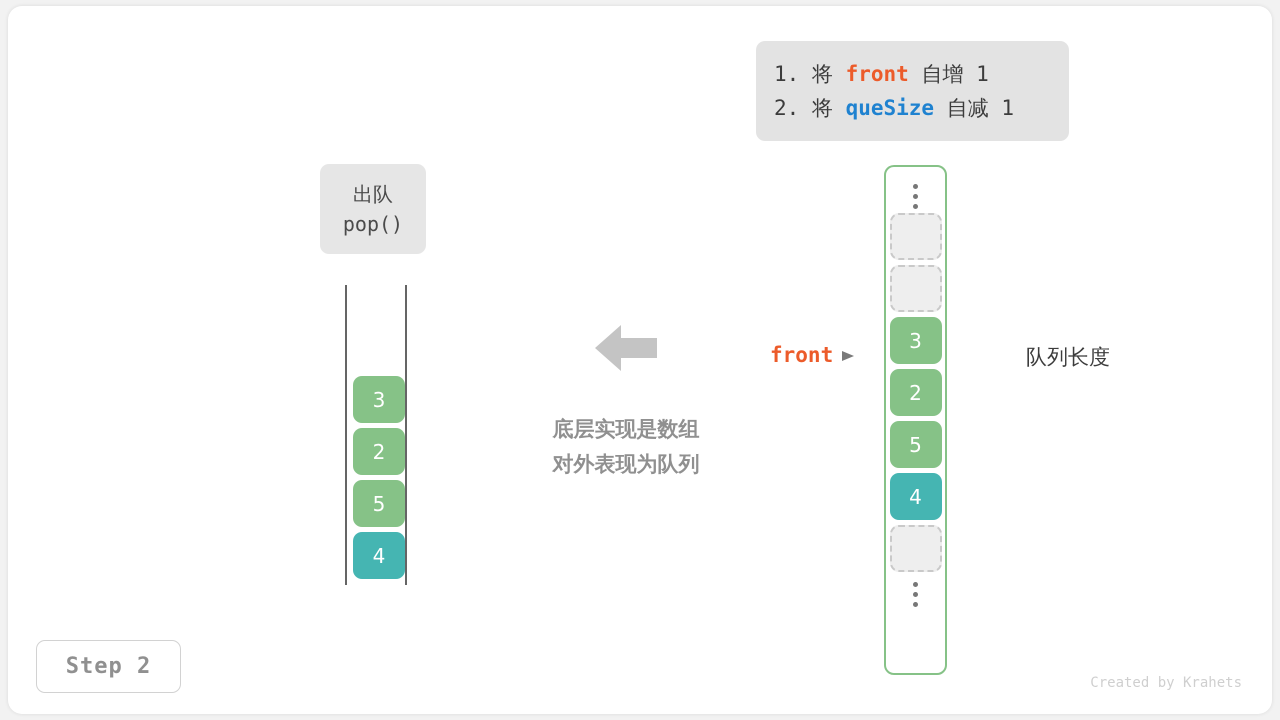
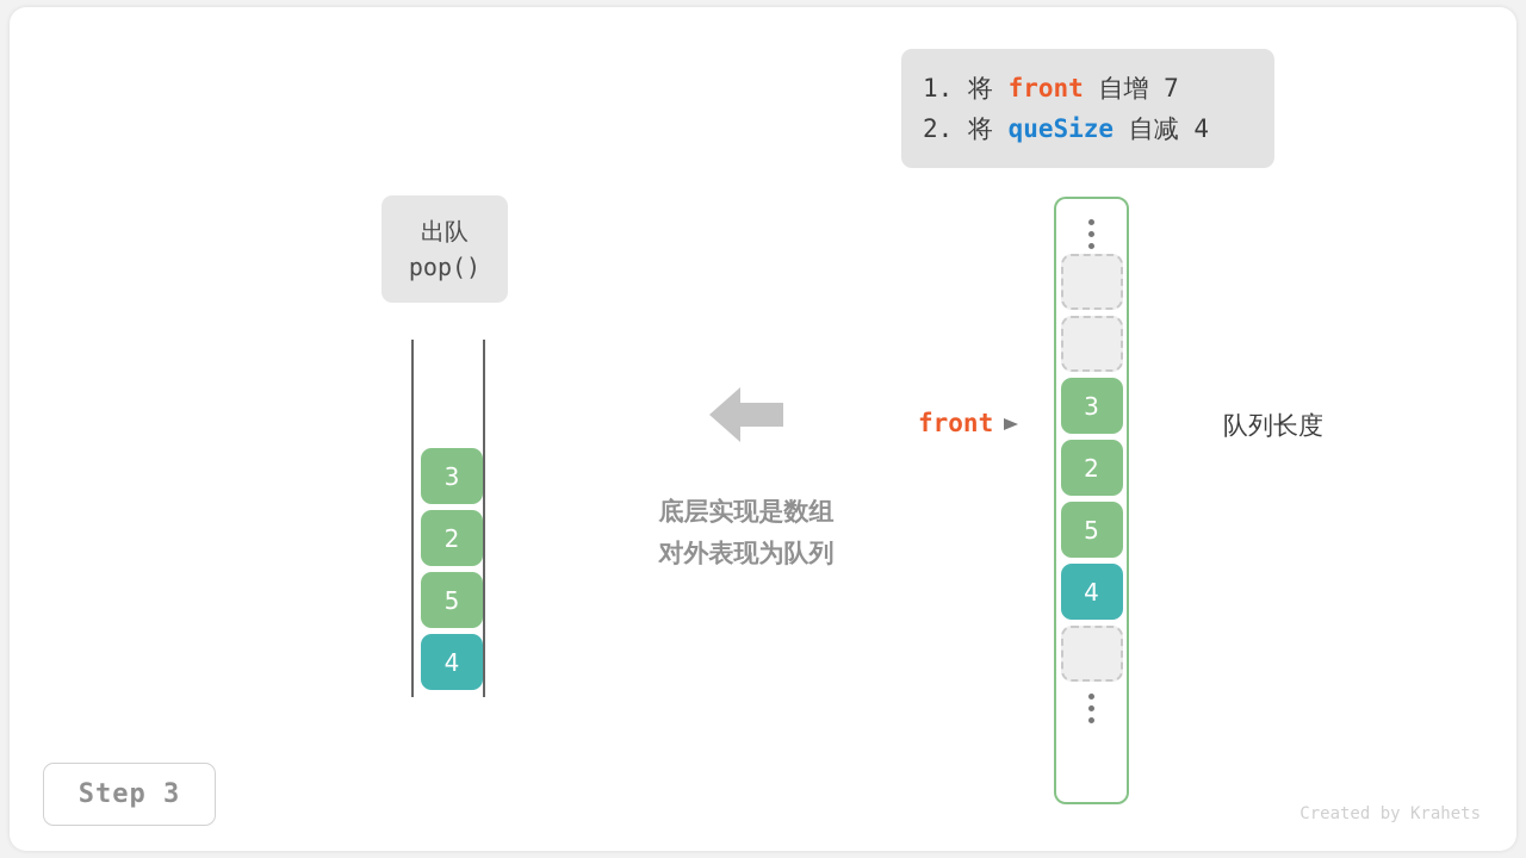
- 1. 将 front 自增 1
+ 1. 将 front 自增 7
- 2. 将 queSize 自减 1
+ 2. 将 queSize 自减 4
  出队
  pop()
  3
  2
  5
  4
  底层实现是数组
  对外表现为队列
  front
  3
  2
  5
  4
  队列长度
- Step 2
+ Step 3
  Created by Krahets
